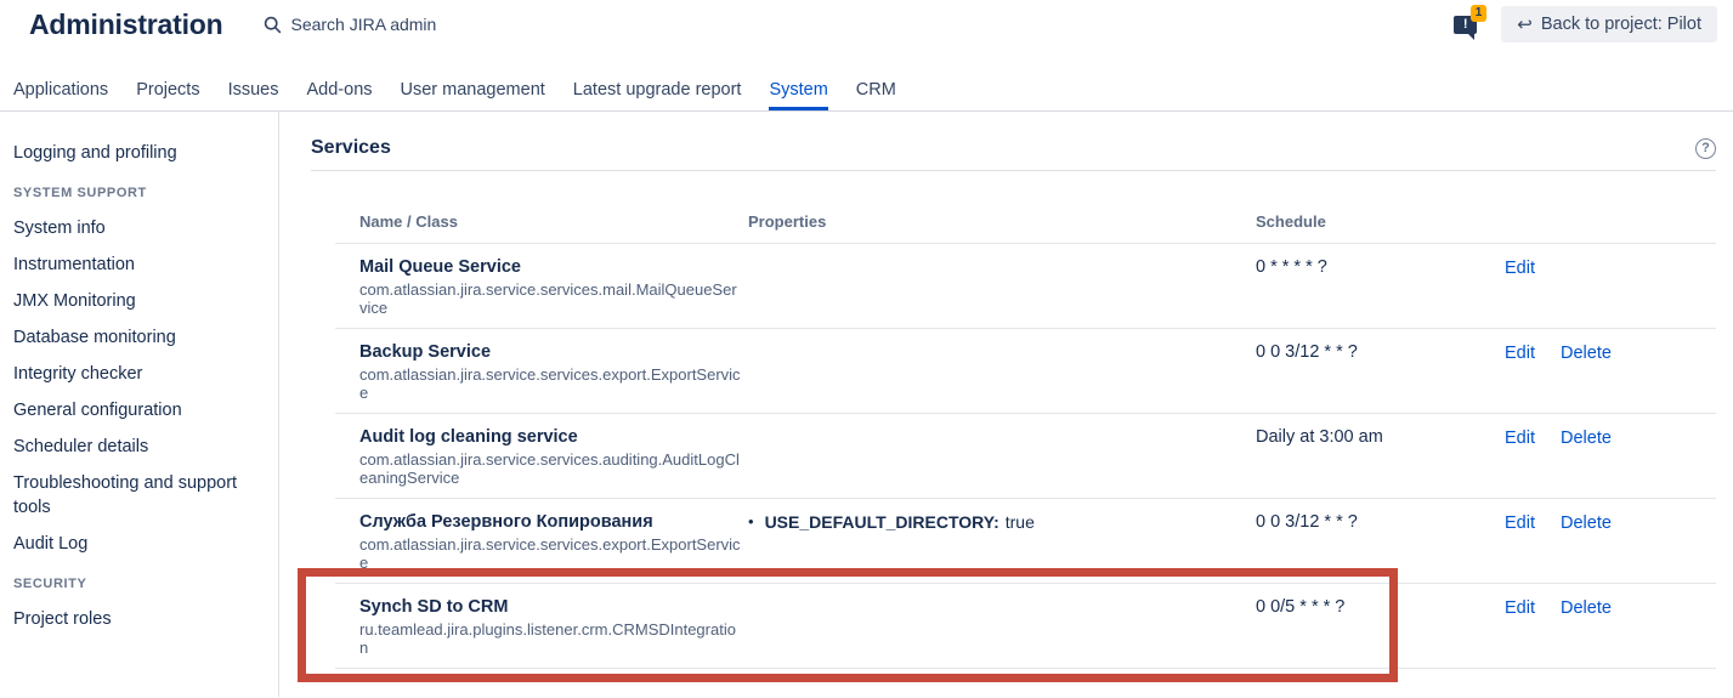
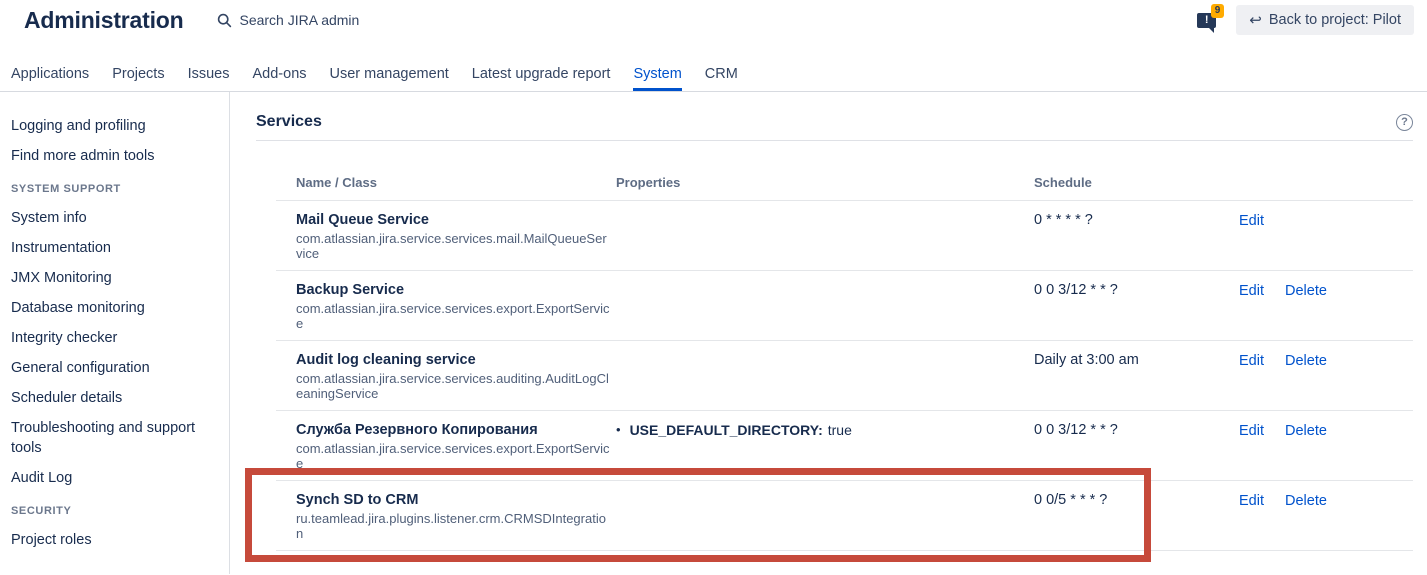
  Administration
  Search JIRA admin
  !
- 1
+ 9
  ↩
  Back to project: Pilot
  Applications
  Projects
  Issues
  Add-ons
  User management
  Latest upgrade report
  System
  CRM
  Logging and profiling
+ Find more admin tools
  SYSTEM SUPPORT
  System info
  Instrumentation
  JMX Monitoring
  Database monitoring
  Integrity checker
  General configuration
  Scheduler details
  Troubleshooting and support tools
  Audit Log
  SECURITY
  Project roles
  Services
  ?
  Name / Class	Properties	Schedule
  Mail Queue Servicecom.atlassian.jira.service.services.mail.MailQueueService		0 * * * * ?	Edit
  Backup Servicecom.atlassian.jira.service.services.export.ExportService		0 0 3/12 * * ?	Edit Delete
  Audit log cleaning servicecom.atlassian.jira.service.services.auditing.AuditLogCleaningService		Daily at 3:00 am	Edit Delete
  Служба Резервного Копированияcom.atlassian.jira.service.services.export.ExportService	• USE_DEFAULT_DIRECTORY: true	0 0 3/12 * * ?	Edit Delete
  Synch SD to CRMru.teamlead.jira.plugins.listener.crm.CRMSDIntegration		0 0/5 * * * ?	Edit Delete
